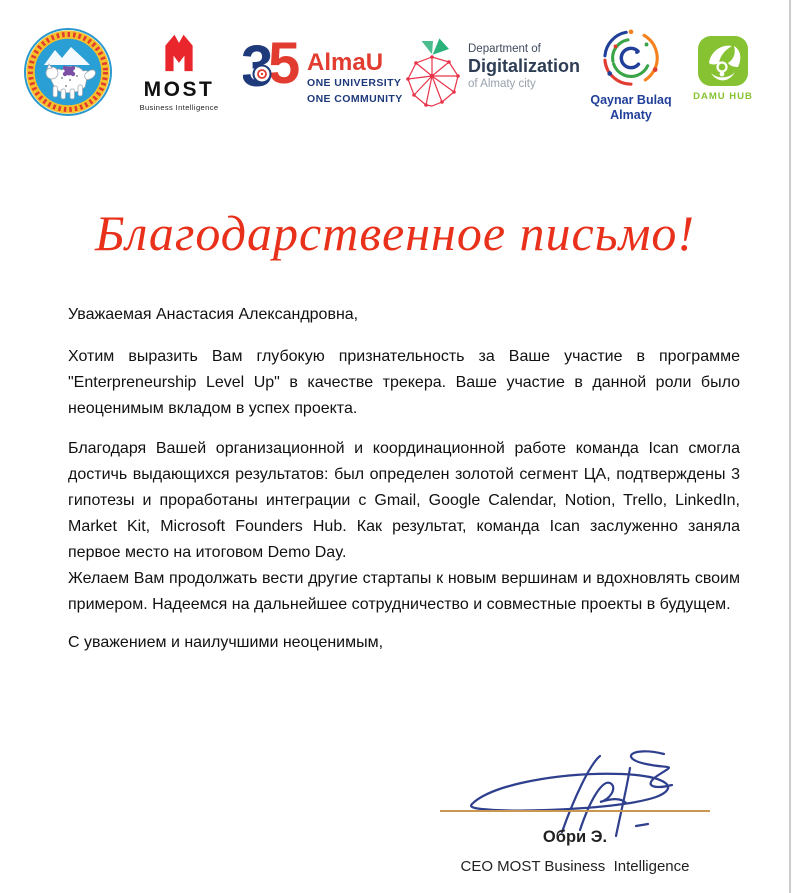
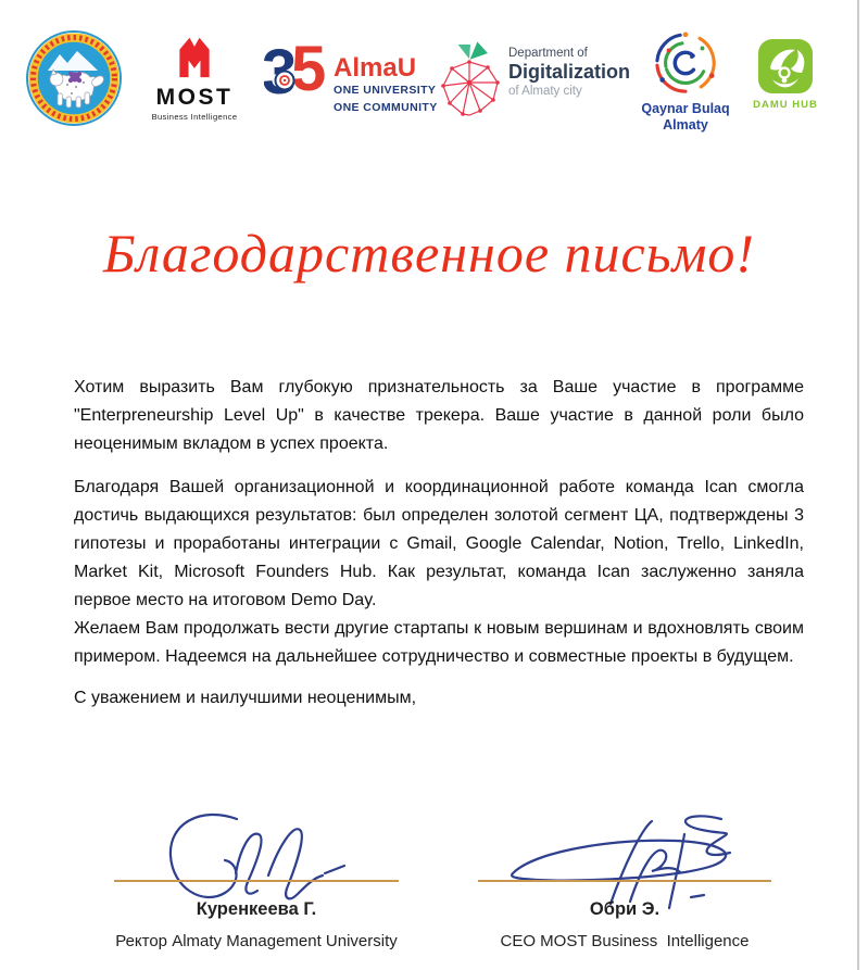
  MOST
  Business Intelligence
  5
  AlmaU
  ONE UNIVERSITY
  ONE COMMUNITY
  Department of
  Digitalization
  of Almaty city
  Qaynar Bulaq
  Almaty
  DAMU HUB
  Благодарственное письмо!
- Уважаемая Анастасия Александровна,
  Хотим выразить Вам глубокую признательность за Ваше участие в программе "Enterpreneurship Level Up" в качестве трекера. Ваше участие в данной роли было неоценимым вкладом в успех проекта.
  Благодаря Вашей организационной и координационной работе команда Ican смогла достичь выдающихся результатов: был определен золотой сегмент ЦА, подтверждены 3 гипотезы и проработаны интеграции с Gmail, Google Calendar, Notion, Trello, LinkedIn, Market Kit, Microsoft Founders Hub. Как результат, команда Ican заслуженно заняла первое место на итоговом Demo Day.
  Желаем Вам продолжать вести другие стартапы к новым вершинам и вдохновлять своим примером. Надеемся на дальнейшее сотрудничество и совместные проекты в будущем.
  С уважением и наилучшими неоценимым,
+ Куренкеева Г.
+ Ректор Almaty Management University
  Обри Э.
  CEO MOST Business Intelligence
